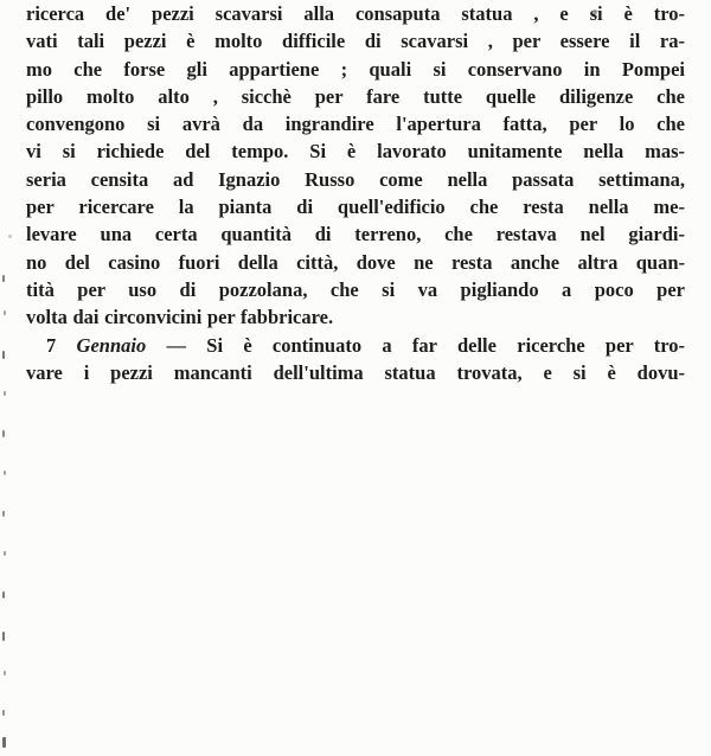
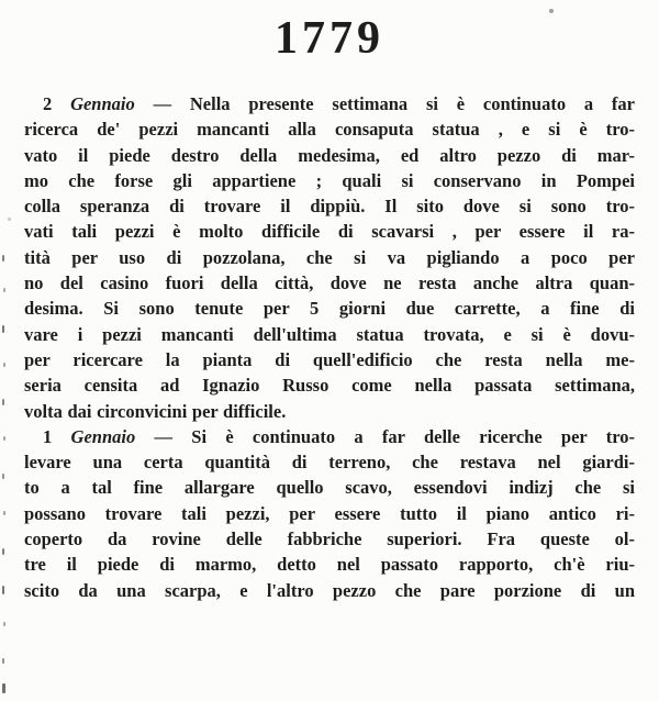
+ 1779
+ 2 Gennaio — Nella presente settimana si è continuato a far
- ricerca de' pezzi scavarsi alla consaputa statua , e si è tro-
+ ricerca de' pezzi mancanti alla consaputa statua , e si è tro-
+ vato il piede destro della medesima, ed altro pezzo di mar-
- vati tali pezzi è molto difficile di scavarsi , per essere il ra-
+ mo che forse gli appartiene ; quali si conservano in Pompei
+ colla speranza di trovare il dippiù. Il sito dove si sono tro-
- mo che forse gli appartiene ; quali si conservano in Pompei
+ vati tali pezzi è molto difficile di scavarsi , per essere il ra-
- pillo molto alto , sicchè per fare tutte quelle diligenze che
- convengono si avrà da ingrandire l'apertura fatta, per lo che
- vi si richiede del tempo. Si è lavorato unitamente nella mas-
- seria censita ad Ignazio Russo come nella passata settimana,
+ tità per uso di pozzolana, che si va pigliando a poco per
- per ricercare la pianta di quell'edificio che resta nella me-
+ no del casino fuori della città, dove ne resta anche altra quan-
+ desima. Si sono tenute per 5 giorni due carrette, a fine di
- levare una certa quantità di terreno, che restava nel giardi-
+ vare i pezzi mancanti dell'ultima statua trovata, e si è dovu-
- no del casino fuori della città, dove ne resta anche altra quan-
+ per ricercare la pianta di quell'edificio che resta nella me-
- tità per uso di pozzolana, che si va pigliando a poco per
+ seria censita ad Ignazio Russo come nella passata settimana,
- volta dai circonvicini per fabbricare.
+ volta dai circonvicini per difficile.
- 7 Gennaio — Si è continuato a far delle ricerche per tro-
+ 1 Gennaio — Si è continuato a far delle ricerche per tro-
- vare i pezzi mancanti dell'ultima statua trovata, e si è dovu-
+ levare una certa quantità di terreno, che restava nel giardi-
+ to a tal fine allargare quello scavo, essendovi indizj che si
+ possano trovare tali pezzi, per essere tutto il piano antico ri-
+ coperto da rovine delle fabbriche superiori. Fra queste ol-
+ tre il piede di marmo, detto nel passato rapporto, ch'è riu-
+ scito da una scarpa, e l'altro pezzo che pare porzione di un
